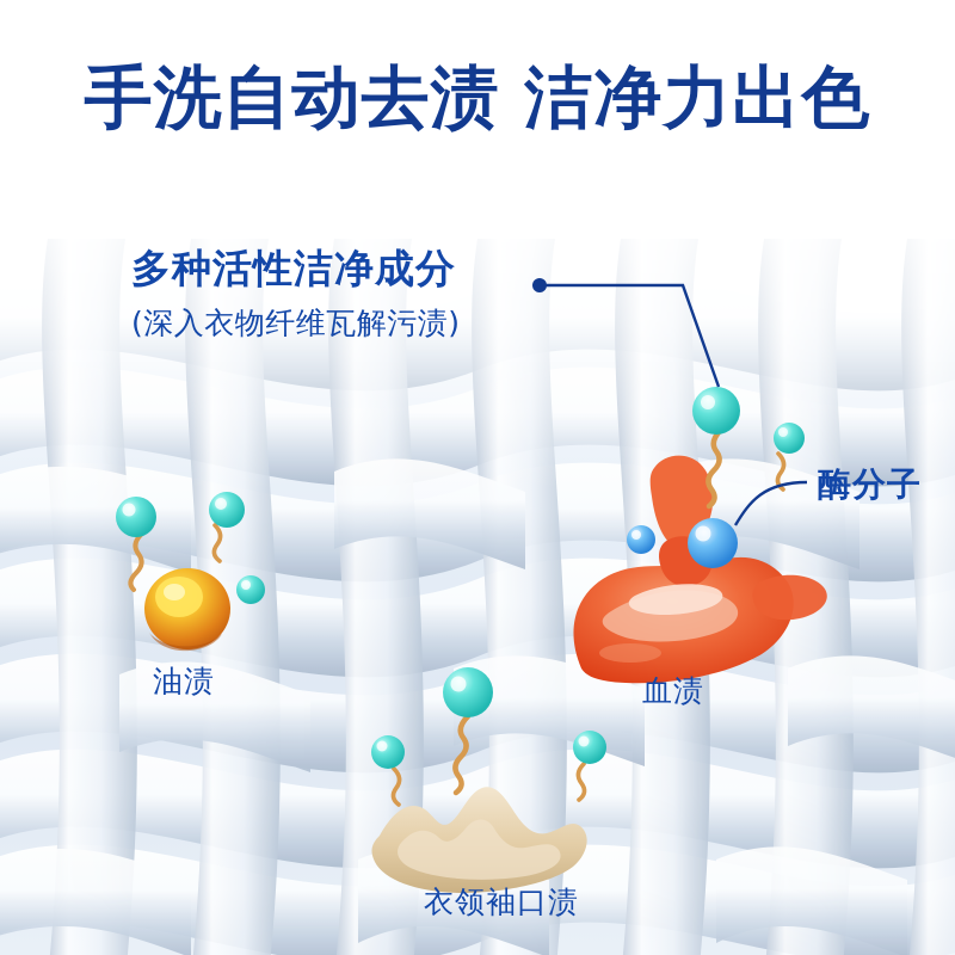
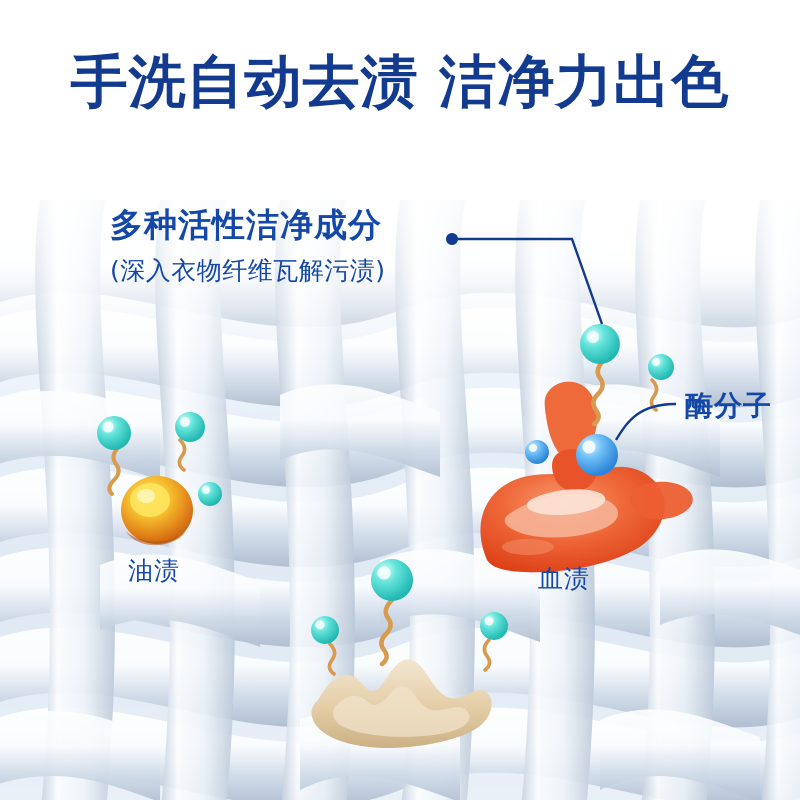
  手洗自动去渍 洁净力出色
  多种活性洁净成分
  (深入衣物纤维瓦解污渍)
  酶分子
  油渍
  血渍
- 衣领袖口渍
